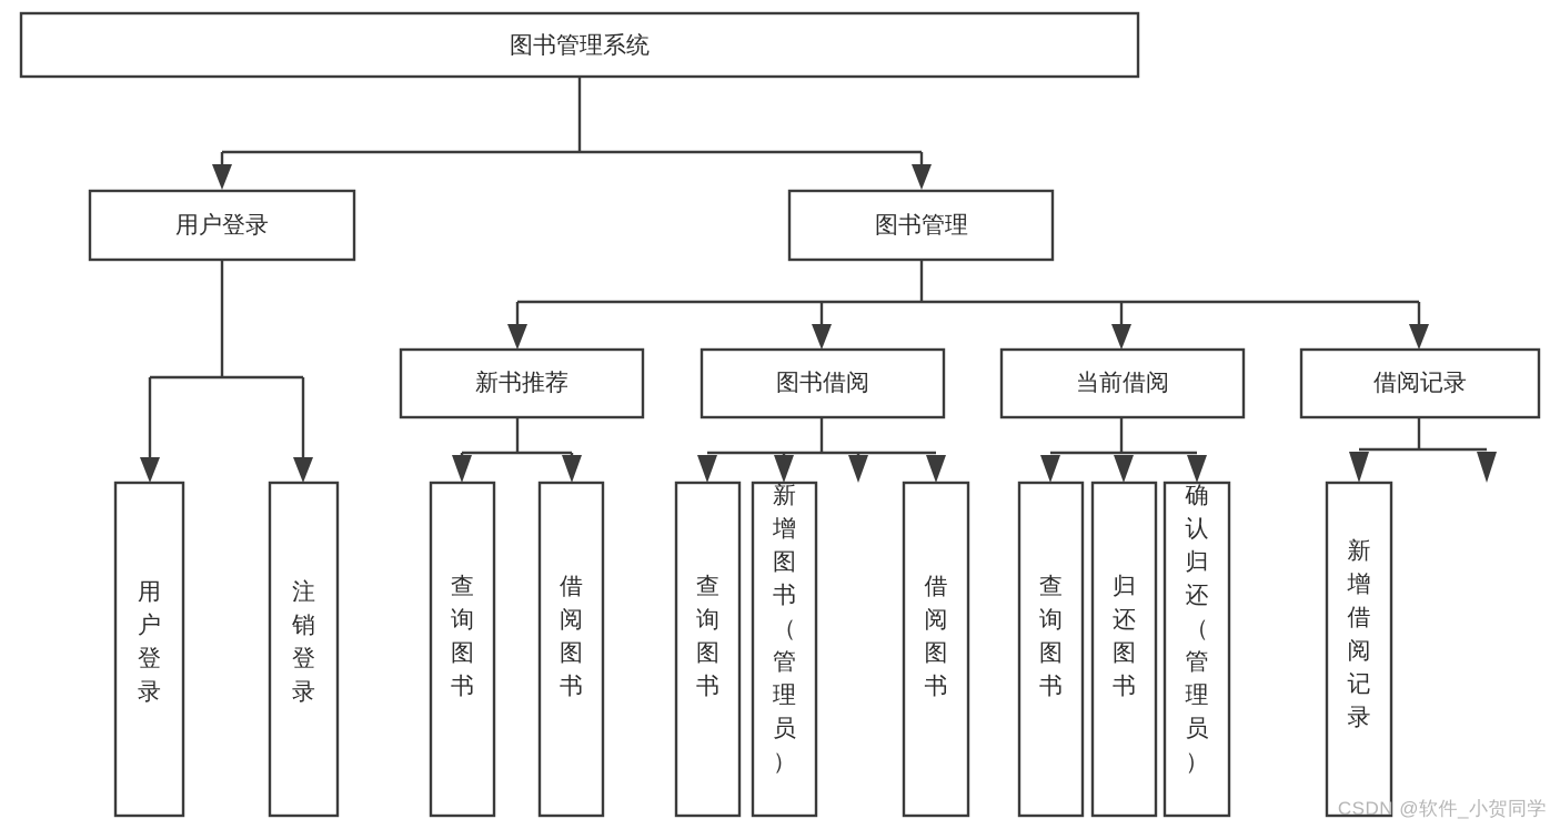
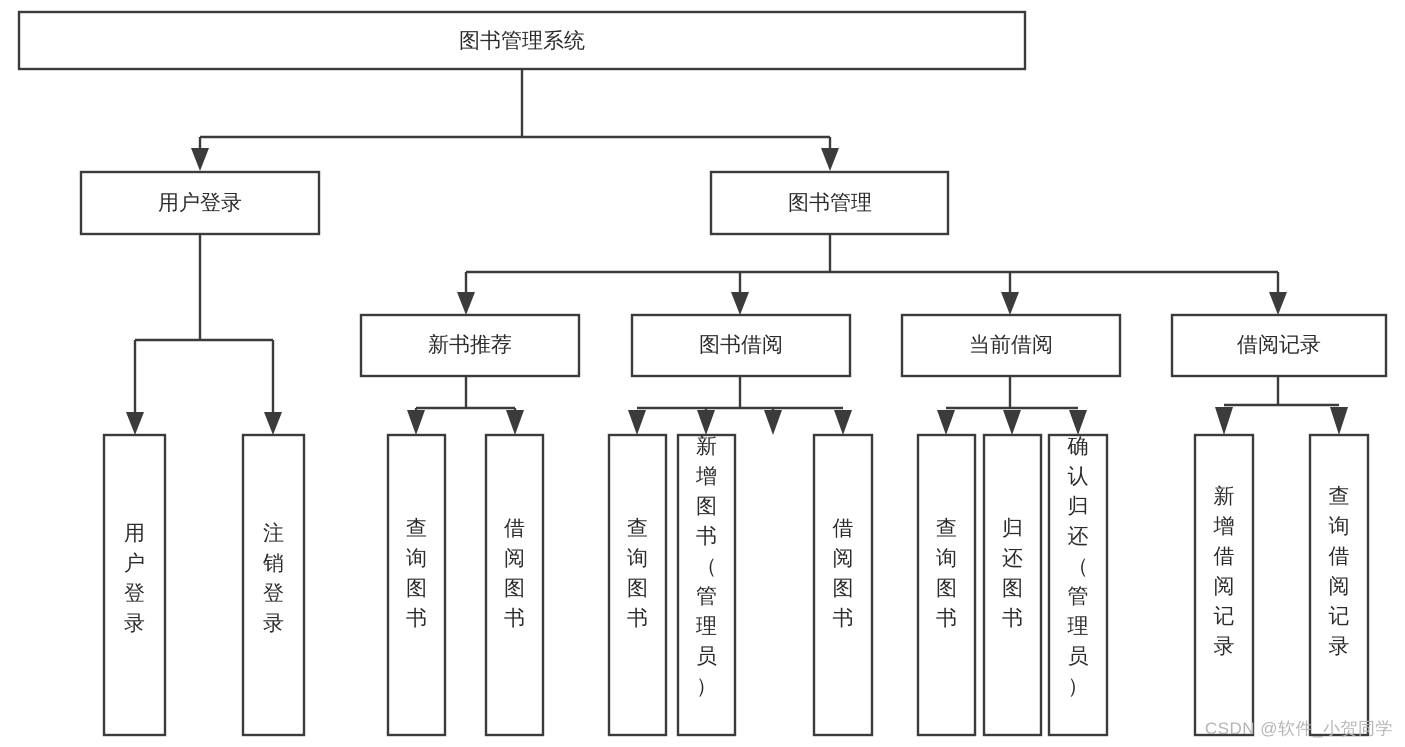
  图书管理系统
  用户登录
  图书管理
  新书推荐
  图书借阅
  当前借阅
  借阅记录
  用户登录
  注销登录
  查询图书
  借阅图书
  查询图书
  新增图书（管理员）
  借阅图书
  查询图书
  归还图书
  确认归还（管理员）
  新增借阅记录
+ 查询借阅记录
  CSDN @软件_小贺同学
